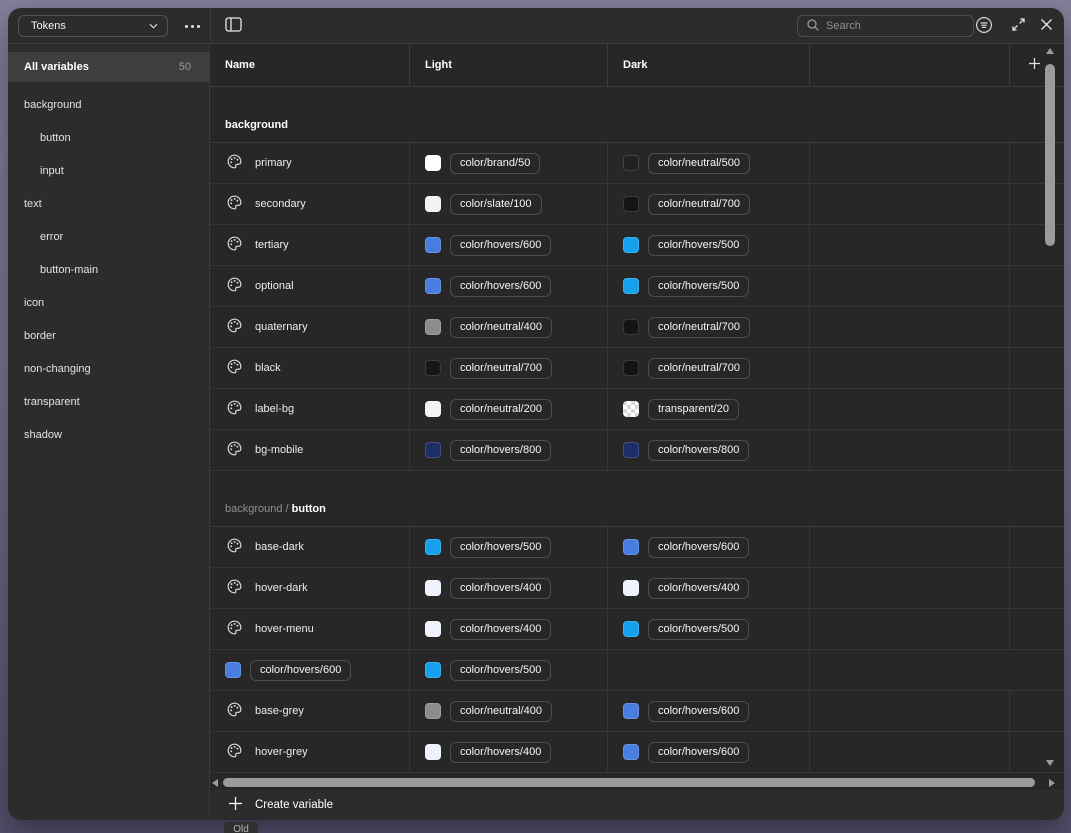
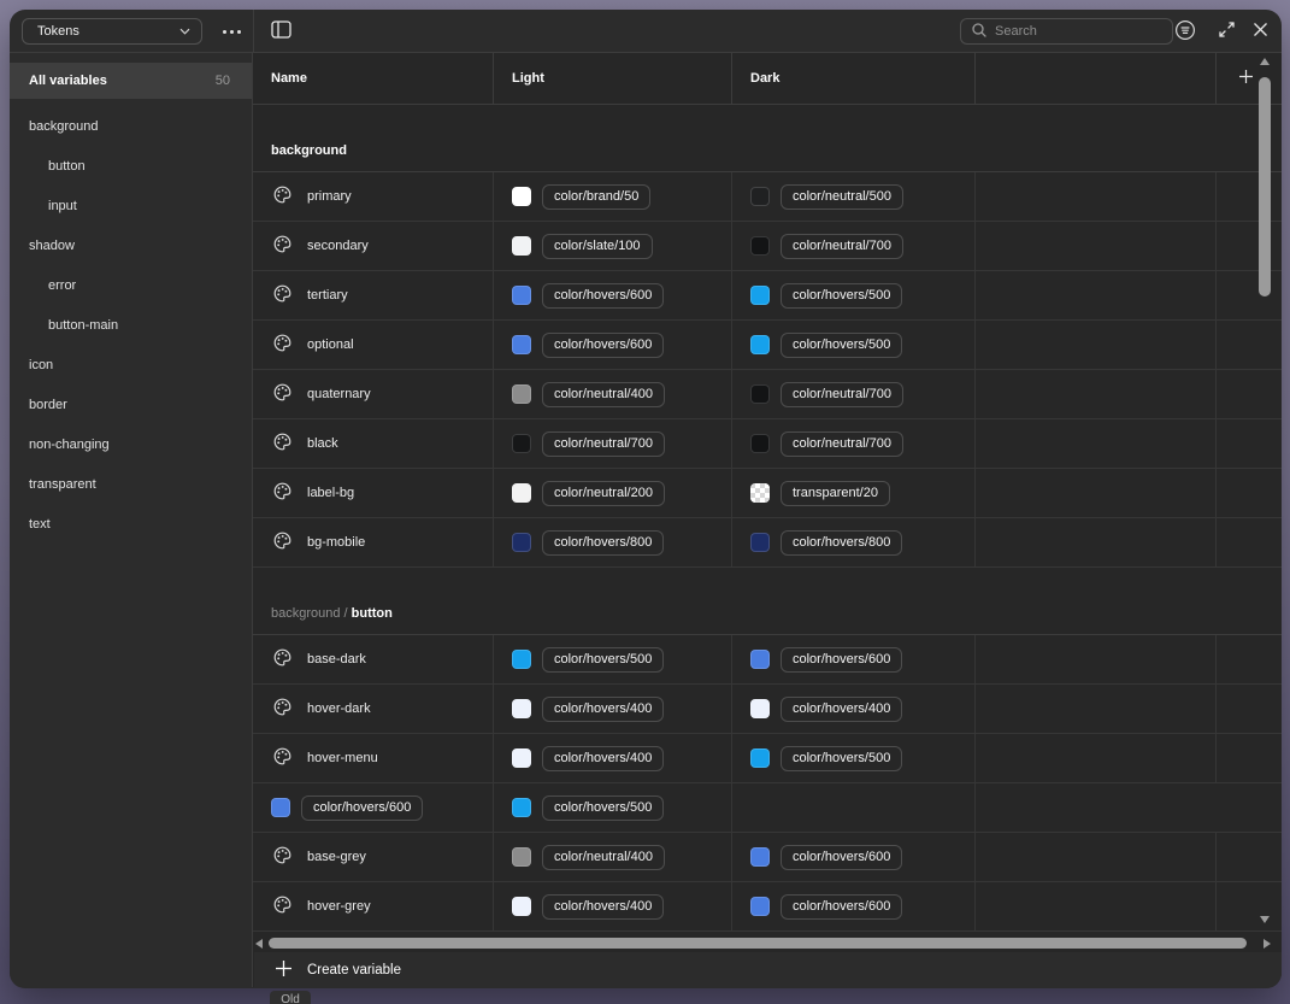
  Tokens
  Search
  All variables
  50
  background
  button
  input
- text
+ shadow
  error
  button-main
  icon
  border
  non-changing
  transparent
- shadow
+ text
  Name
  Light
  Dark
  background
  primary
  color/brand/50
  color/neutral/500
  secondary
  color/slate/100
  color/neutral/700
  tertiary
  color/hovers/600
  color/hovers/500
  optional
  color/hovers/600
  color/hovers/500
  quaternary
  color/neutral/400
  color/neutral/700
  black
  color/neutral/700
  color/neutral/700
  label-bg
  color/neutral/200
  transparent/20
  bg-mobile
  color/hovers/800
  color/hovers/800
  background /
  button
  base-dark
  color/hovers/500
  color/hovers/600
  hover-dark
  color/hovers/400
  color/hovers/400
  hover-menu
  color/hovers/400
  color/hovers/500
  color/hovers/600
  color/hovers/500
  base-grey
  color/neutral/400
  color/hovers/600
  hover-grey
  color/hovers/400
  color/hovers/600
  Create variable
  Old
